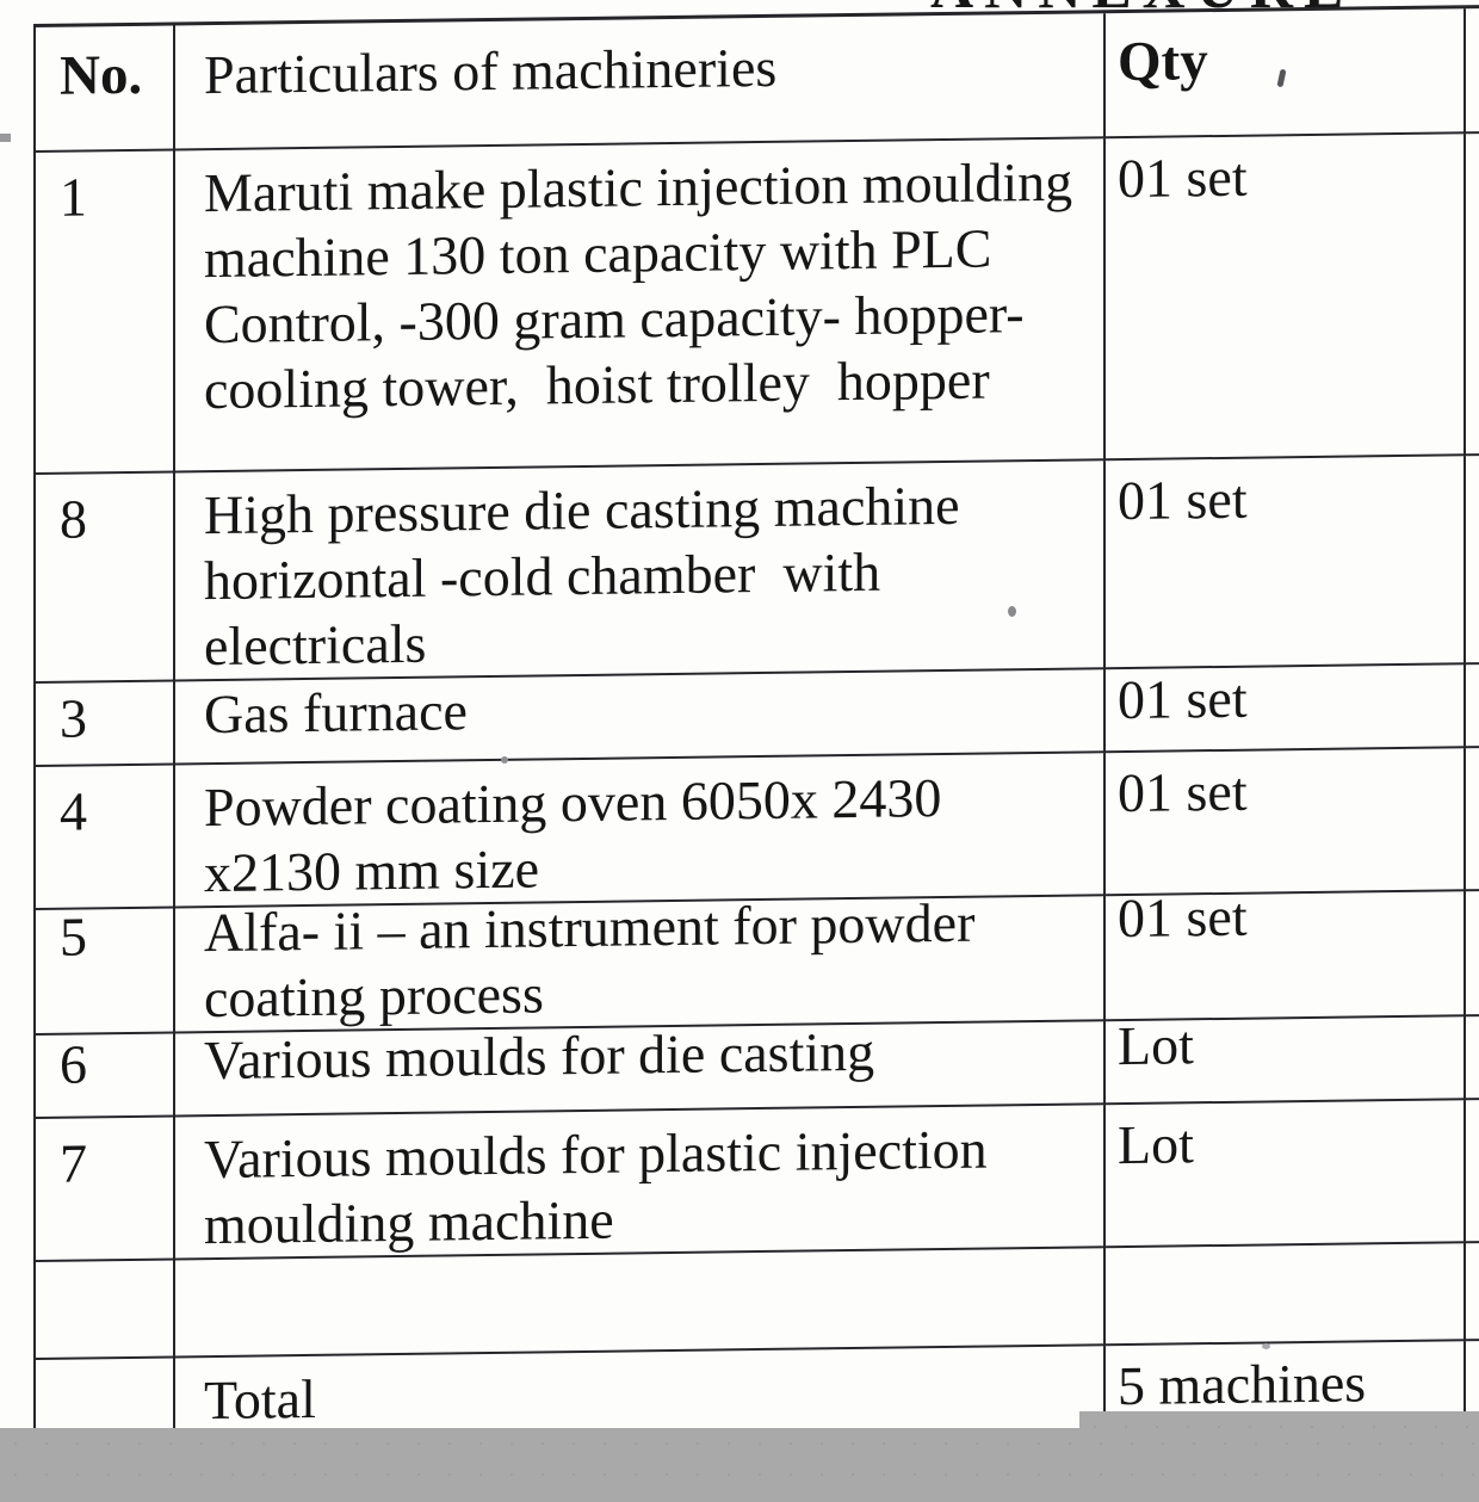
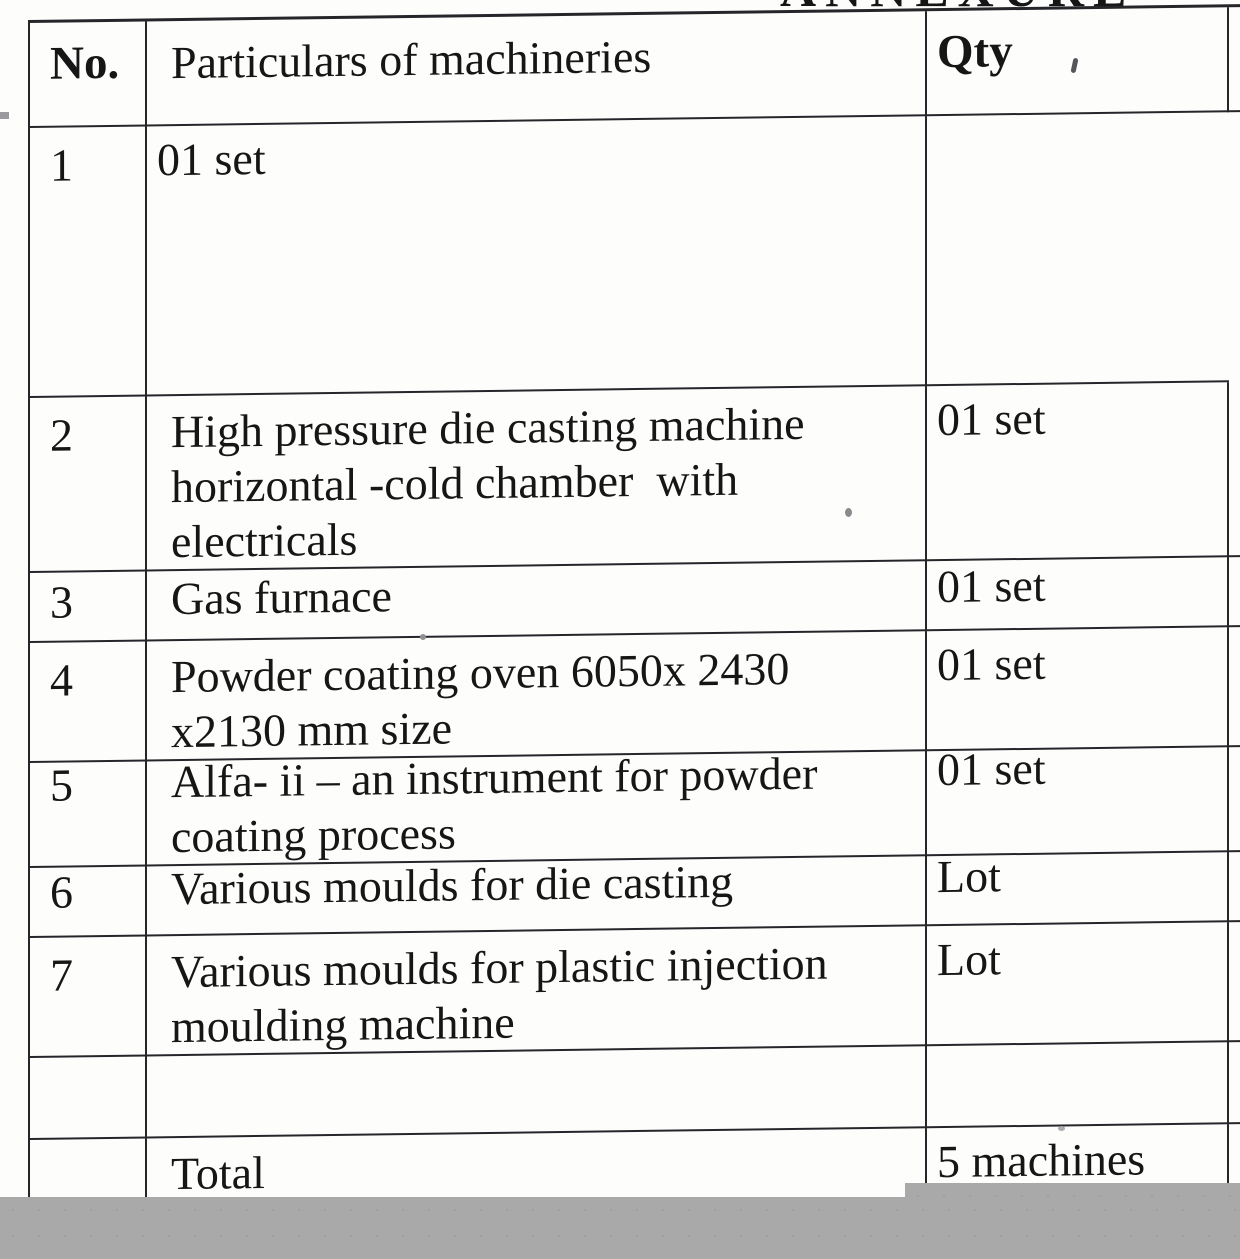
  No.
  Particulars of machineries
  Qty
  1
- Maruti make plastic injection moulding
- machine 130 ton capacity with PLC
- Control, -300 gram capacity- hopper-
- cooling tower, hoist trolley hopper
  01 set
- 8
+ 2
  High pressure die casting machine
  horizontal -cold chamber with
  electricals
  01 set
  3
  Gas furnace
  01 set
  4
  Powder coating oven 6050x 2430
  x2130 mm size
  01 set
  5
  Alfa- ii – an instrument for powder
  coating process
  01 set
  6
  Various moulds for die casting
  Lot
  7
  Various moulds for plastic injection
  moulding machine
  Lot
  Total
  5 machines
